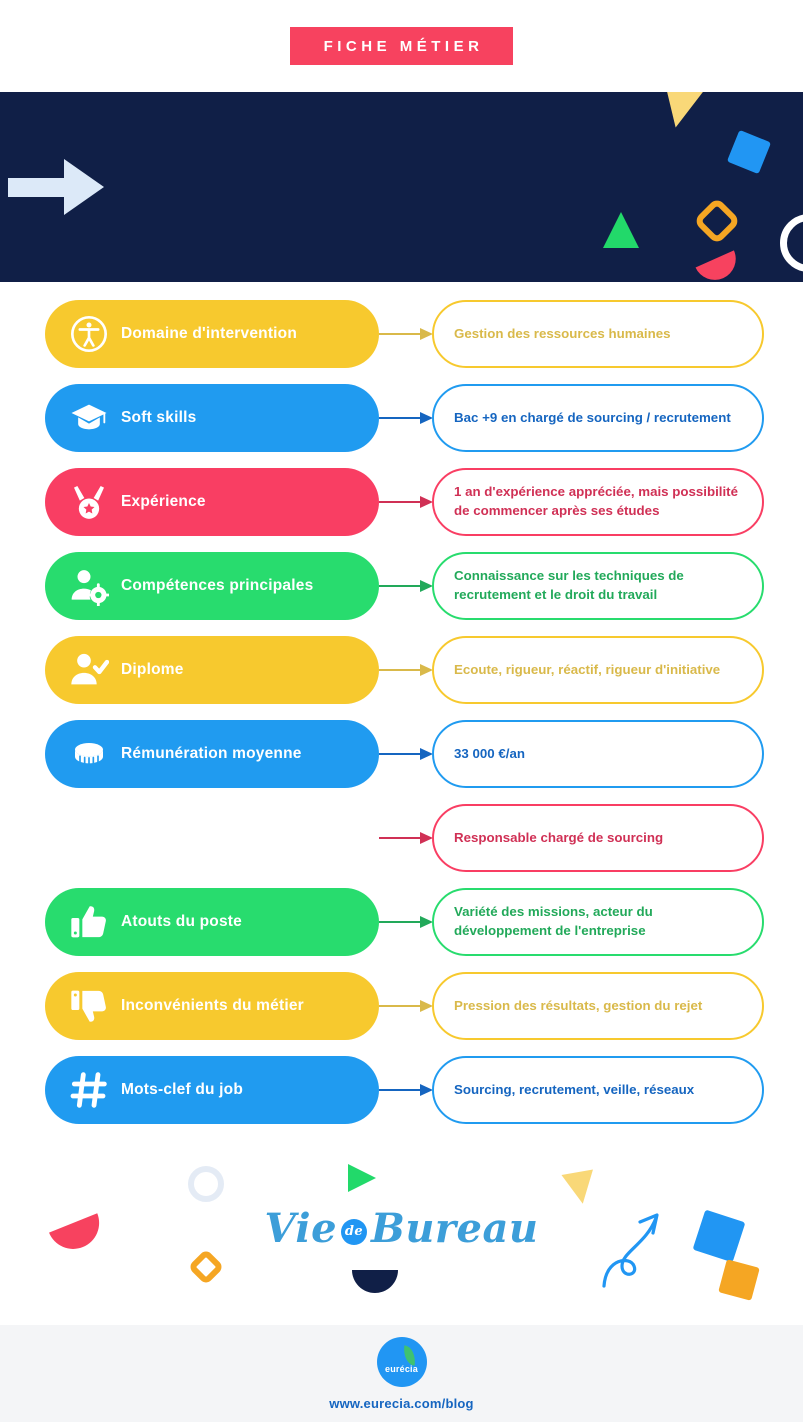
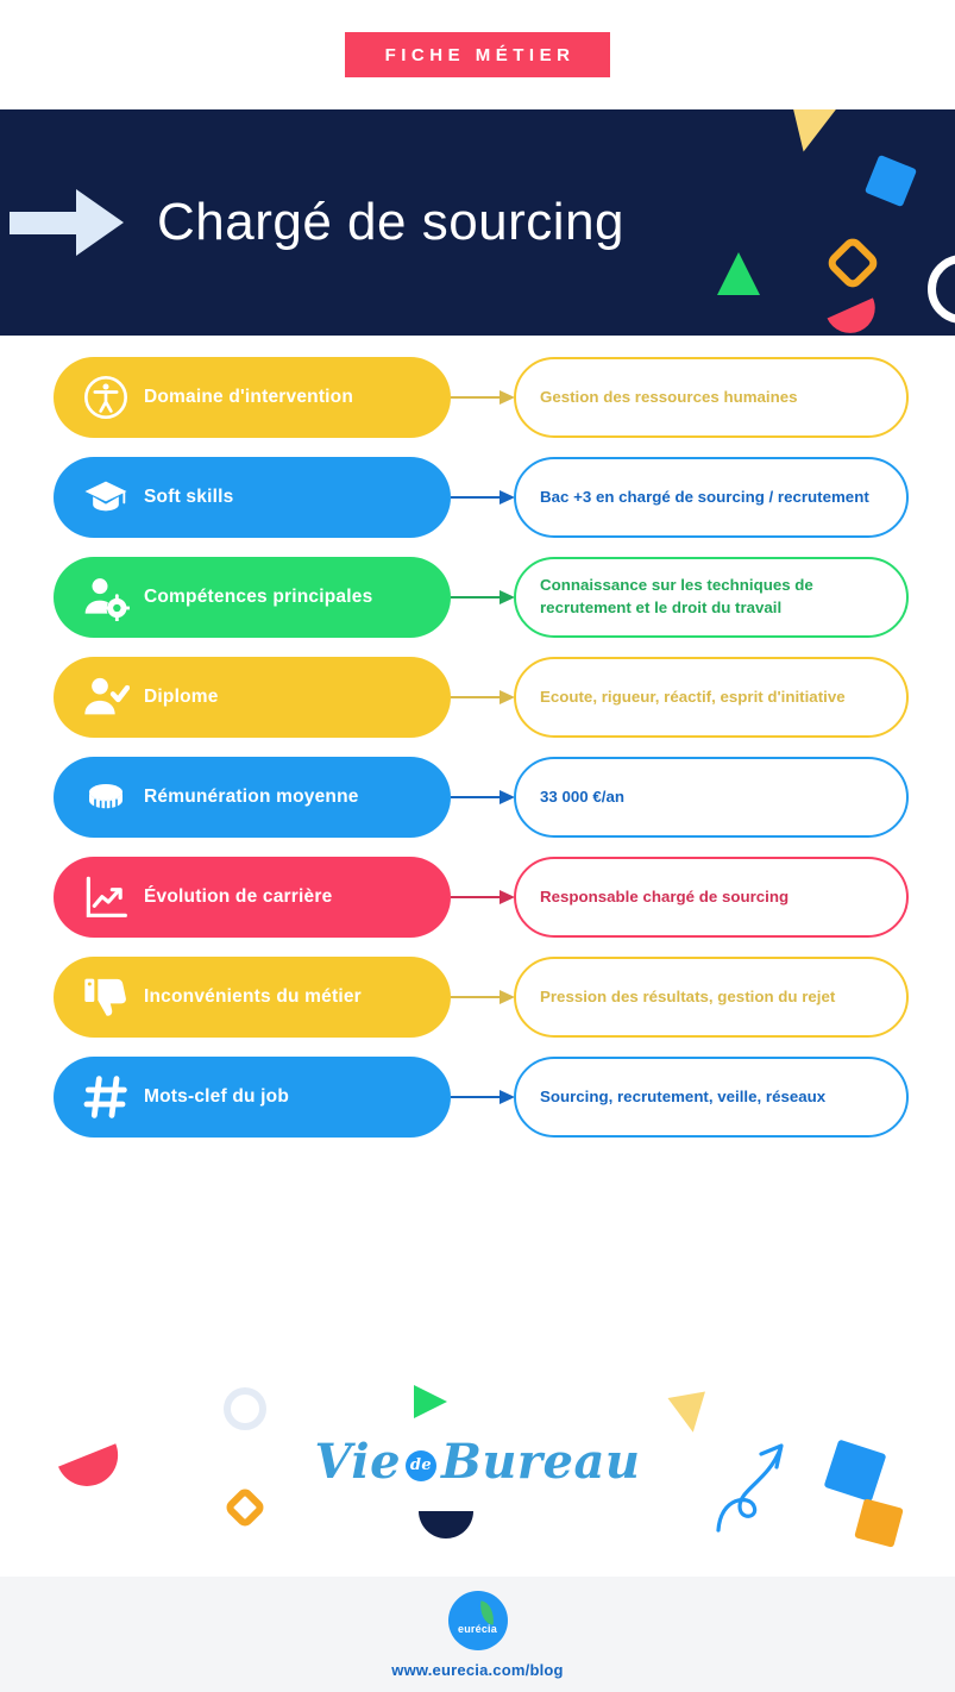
  FICHE MÉTIER
+ Chargé de sourcing
  Domaine d'intervention
  Gestion des ressources humaines
  Soft skills
- Bac +9 en chargé de sourcing / recrutement
+ Bac +3 en chargé de sourcing / recrutement
- Expérience
- 1 an d'expérience appréciée, mais possibilité de commencer après ses études
  Compétences principales
  Connaissance sur les techniques de recrutement et le droit du travail
  Diplome
- Ecoute, rigueur, réactif, rigueur d'initiative
+ Ecoute, rigueur, réactif, esprit d'initiative
  Rémunération moyenne
  33 000 €/an
+ Évolution de carrière
  Responsable chargé de sourcing
- Atouts du poste
- Variété des missions, acteur du développement de l'entreprise
  Inconvénients du métier
  Pression des résultats, gestion du rejet
  Mots-clef du job
  Sourcing, recrutement, veille, réseaux
  Vie de Bureau
  eurécia
  www.eurecia.com/blog
